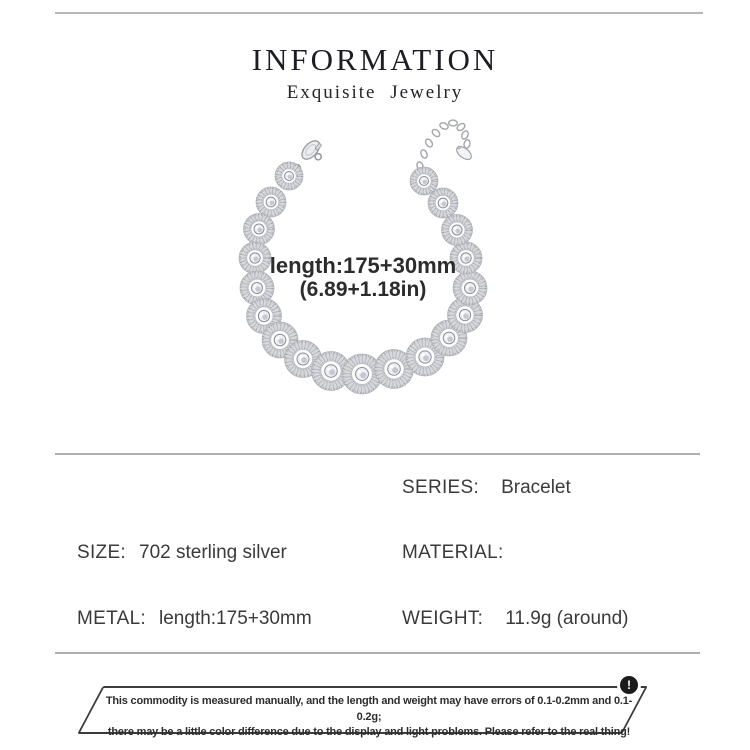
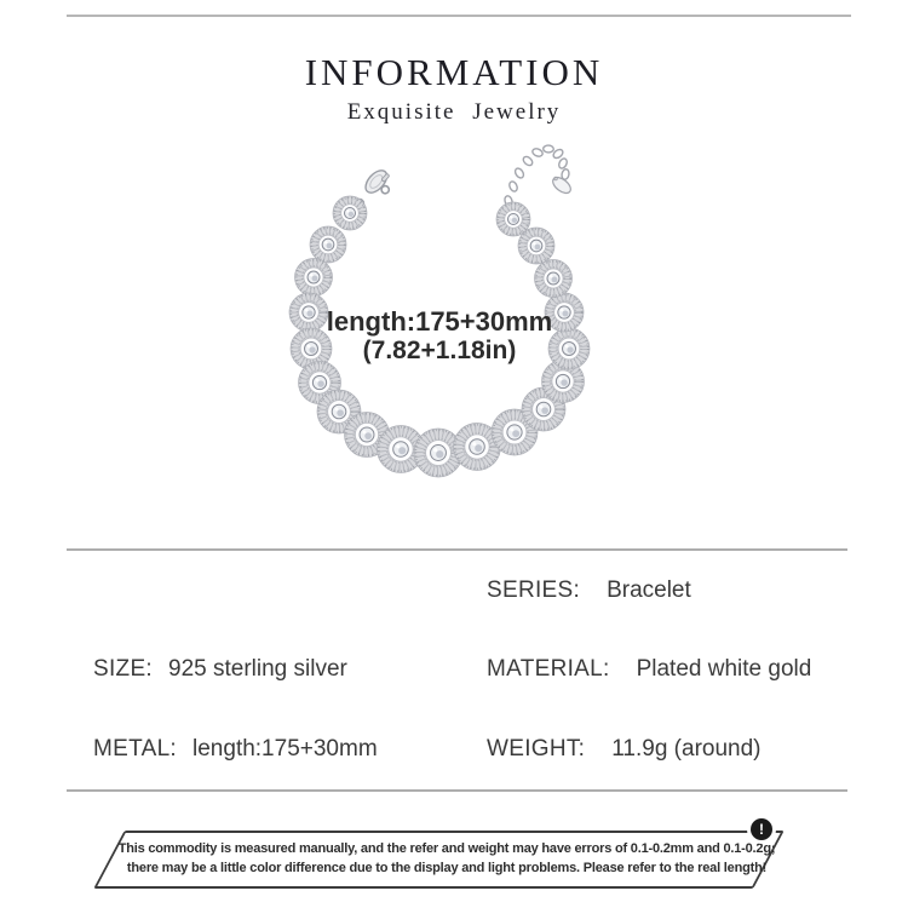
  INFORMATION
  Exquisite Jewelry
  length:175+30mm
- (6.89+1.18in)
+ (7.82+1.18in)
  SERIES:
  Bracelet
  SIZE:
- 702 sterling silver
+ 925 sterling silver
  MATERIAL:
+ Plated white gold
  METAL:
  length:175+30mm
  WEIGHT:
  11.9g (around)
  !
- This commodity is measured manually, and the length and weight may have errors of 0.1-0.2mm and 0.1-0.2g;
+ This commodity is measured manually, and the refer and weight may have errors of 0.1-0.2mm and 0.1-0.2g;
- there may be a little color difference due to the display and light problems. Please refer to the real thing!
+ there may be a little color difference due to the display and light problems. Please refer to the real length!
